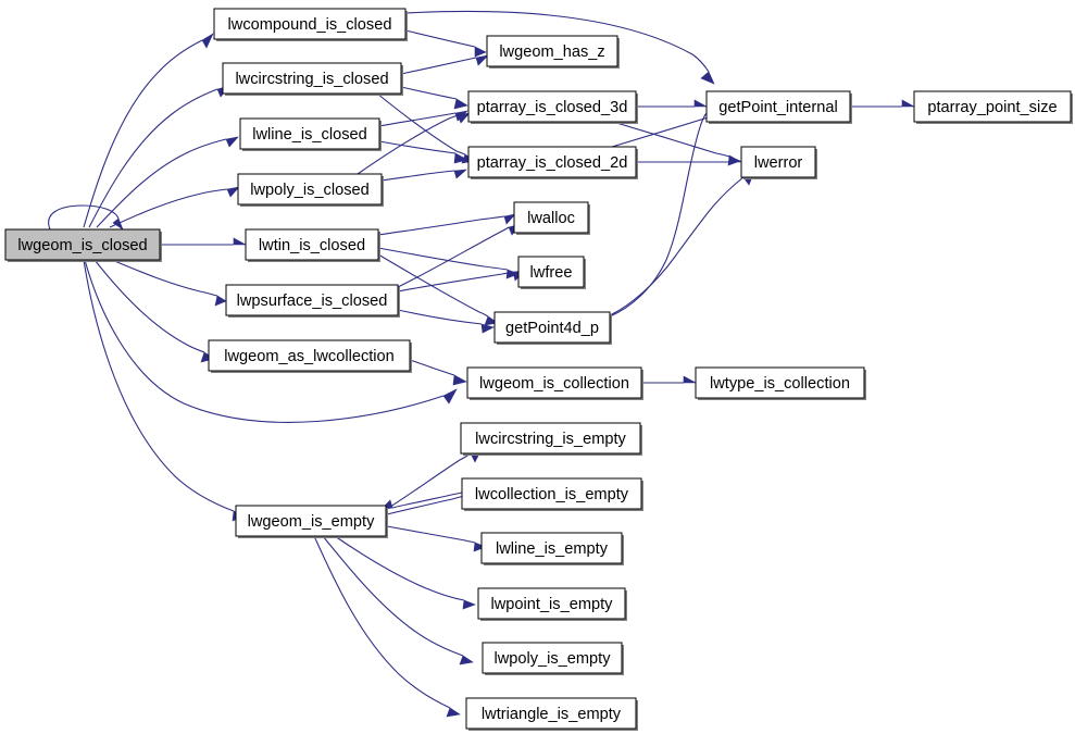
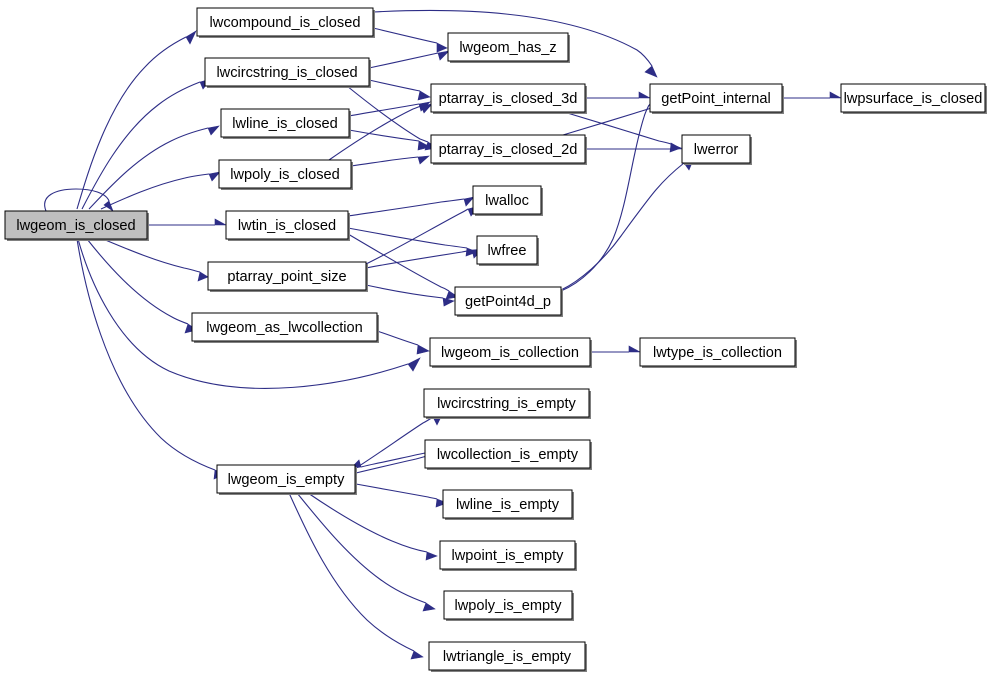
  lwcompound_is_closed
  lwgeom_has_z
  lwcircstring_is_closed
  ptarray_is_closed_3d
  getPoint_internal
- ptarray_point_size
+ lwpsurface_is_closed
  lwline_is_closed
  ptarray_is_closed_2d
  lwerror
  lwpoly_is_closed
  lwalloc
  lwgeom_is_closed
  lwtin_is_closed
  lwfree
- lwpsurface_is_closed
+ ptarray_point_size
  getPoint4d_p
  lwgeom_as_lwcollection
  lwgeom_is_collection
  lwtype_is_collection
  lwcircstring_is_empty
  lwcollection_is_empty
  lwgeom_is_empty
  lwline_is_empty
  lwpoint_is_empty
  lwpoly_is_empty
  lwtriangle_is_empty
